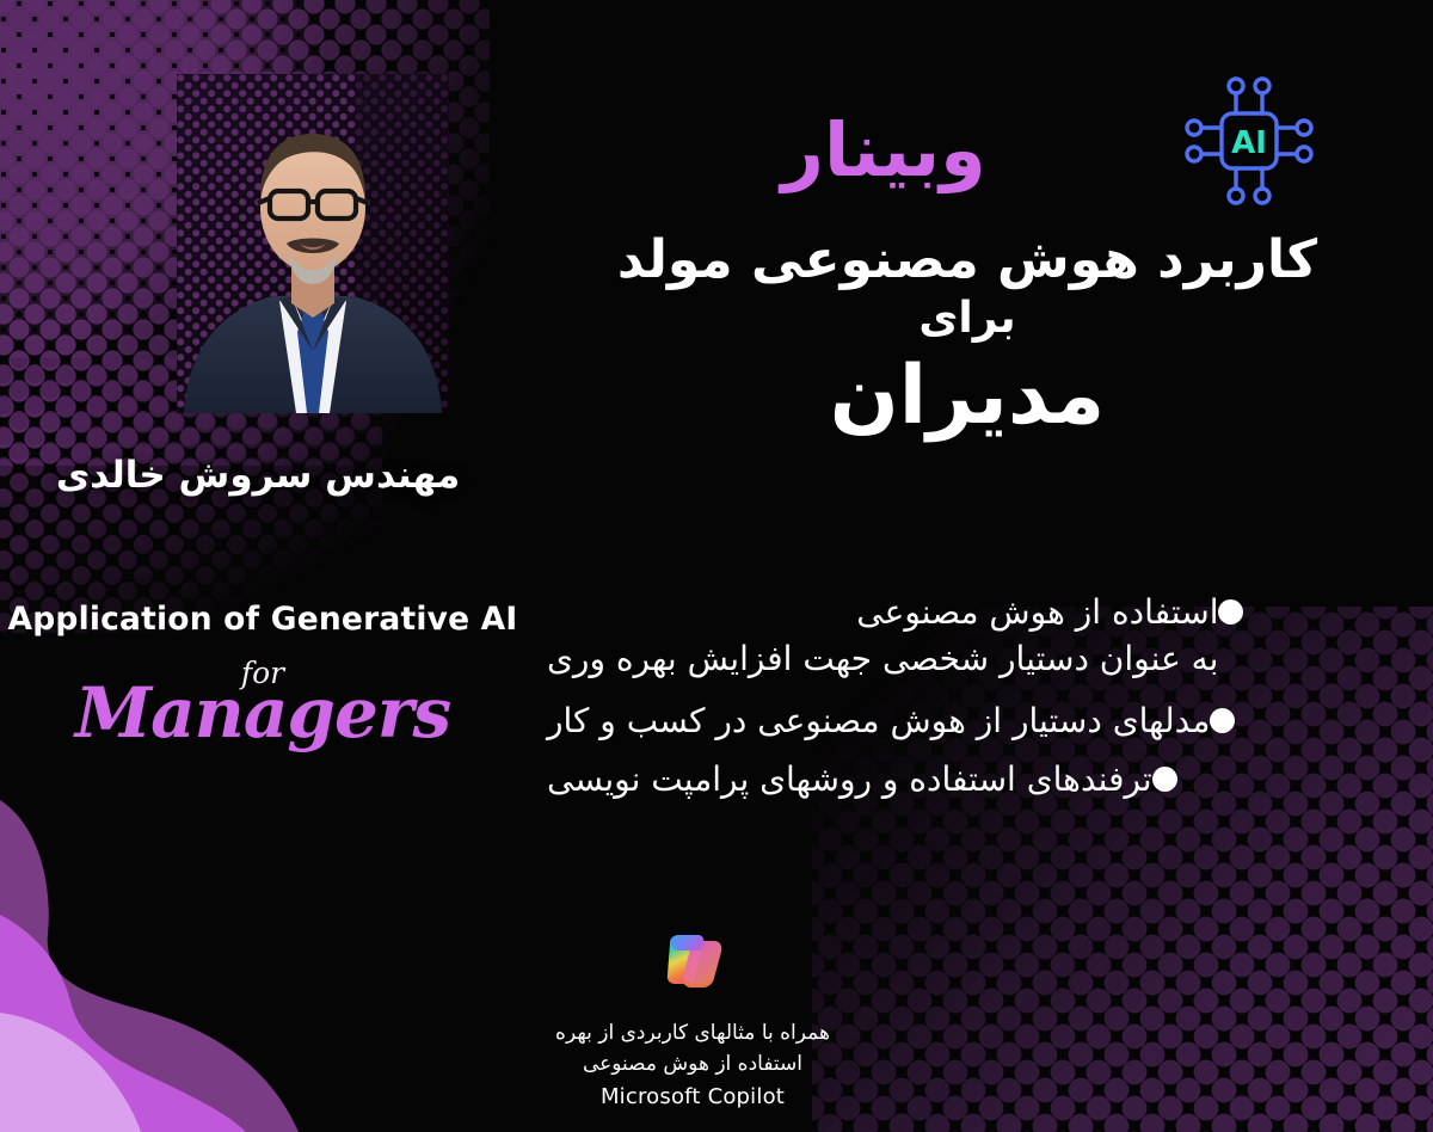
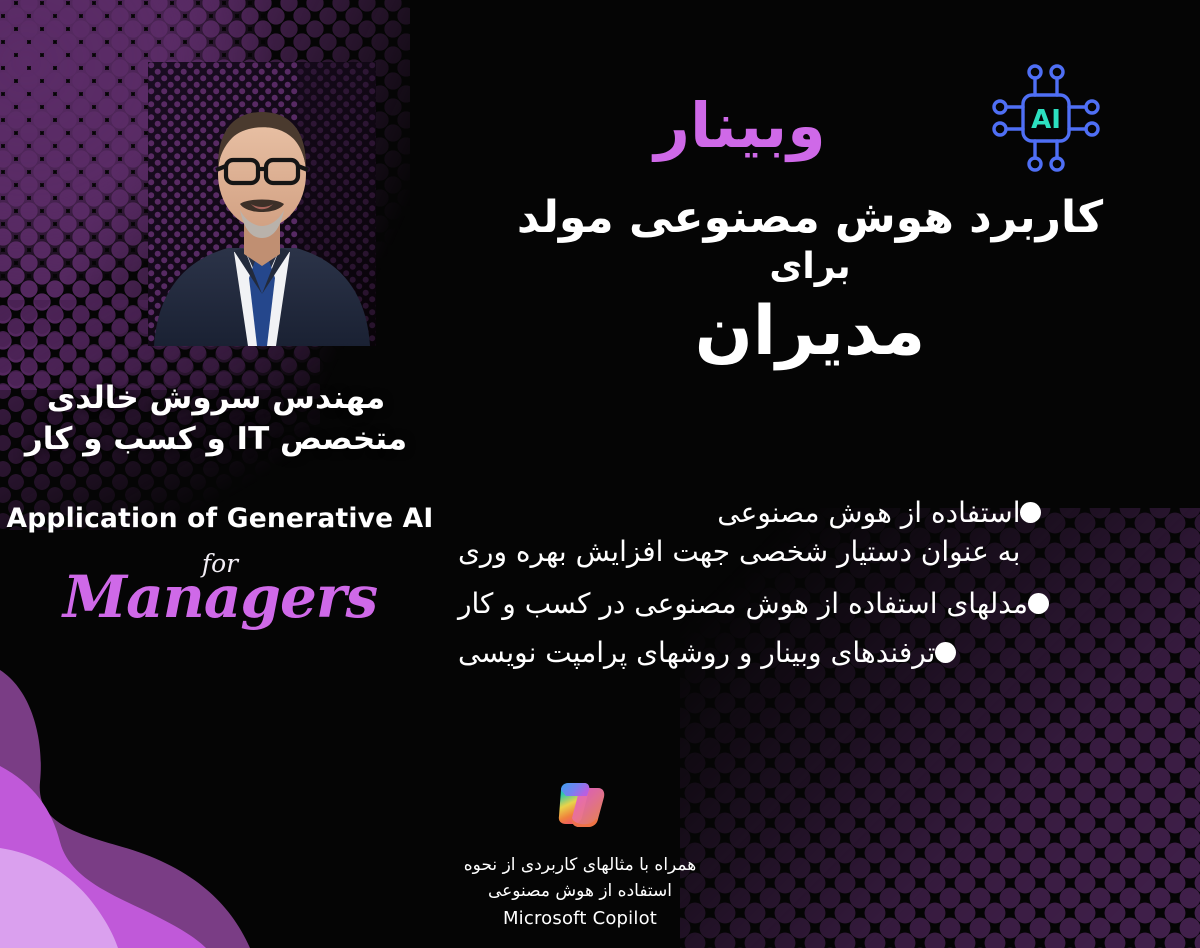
  مهندس سروش خالدی
+ متخصص IT و کسب و کار
  Application of Generative AI
  for
  Managers
  AI
  وبینار
  کاربرد هوش مصنوعی مولد
  برای
  مدیران
  استفاده از هوش مصنوعی
  به عنوان دستیار شخصی جهت افزایش بهره وری
- مدلهای دستیار از هوش مصنوعی در کسب و کار
+ مدلهای استفاده از هوش مصنوعی در کسب و کار
- ترفندهای استفاده و روشهای پرامپت نویسی
+ ترفندهای وبینار و روشهای پرامپت نویسی
- همراه با مثالهای کاربردی از بهره
+ همراه با مثالهای کاربردی از نحوه
  استفاده از هوش مصنوعی
  Microsoft Copilot
